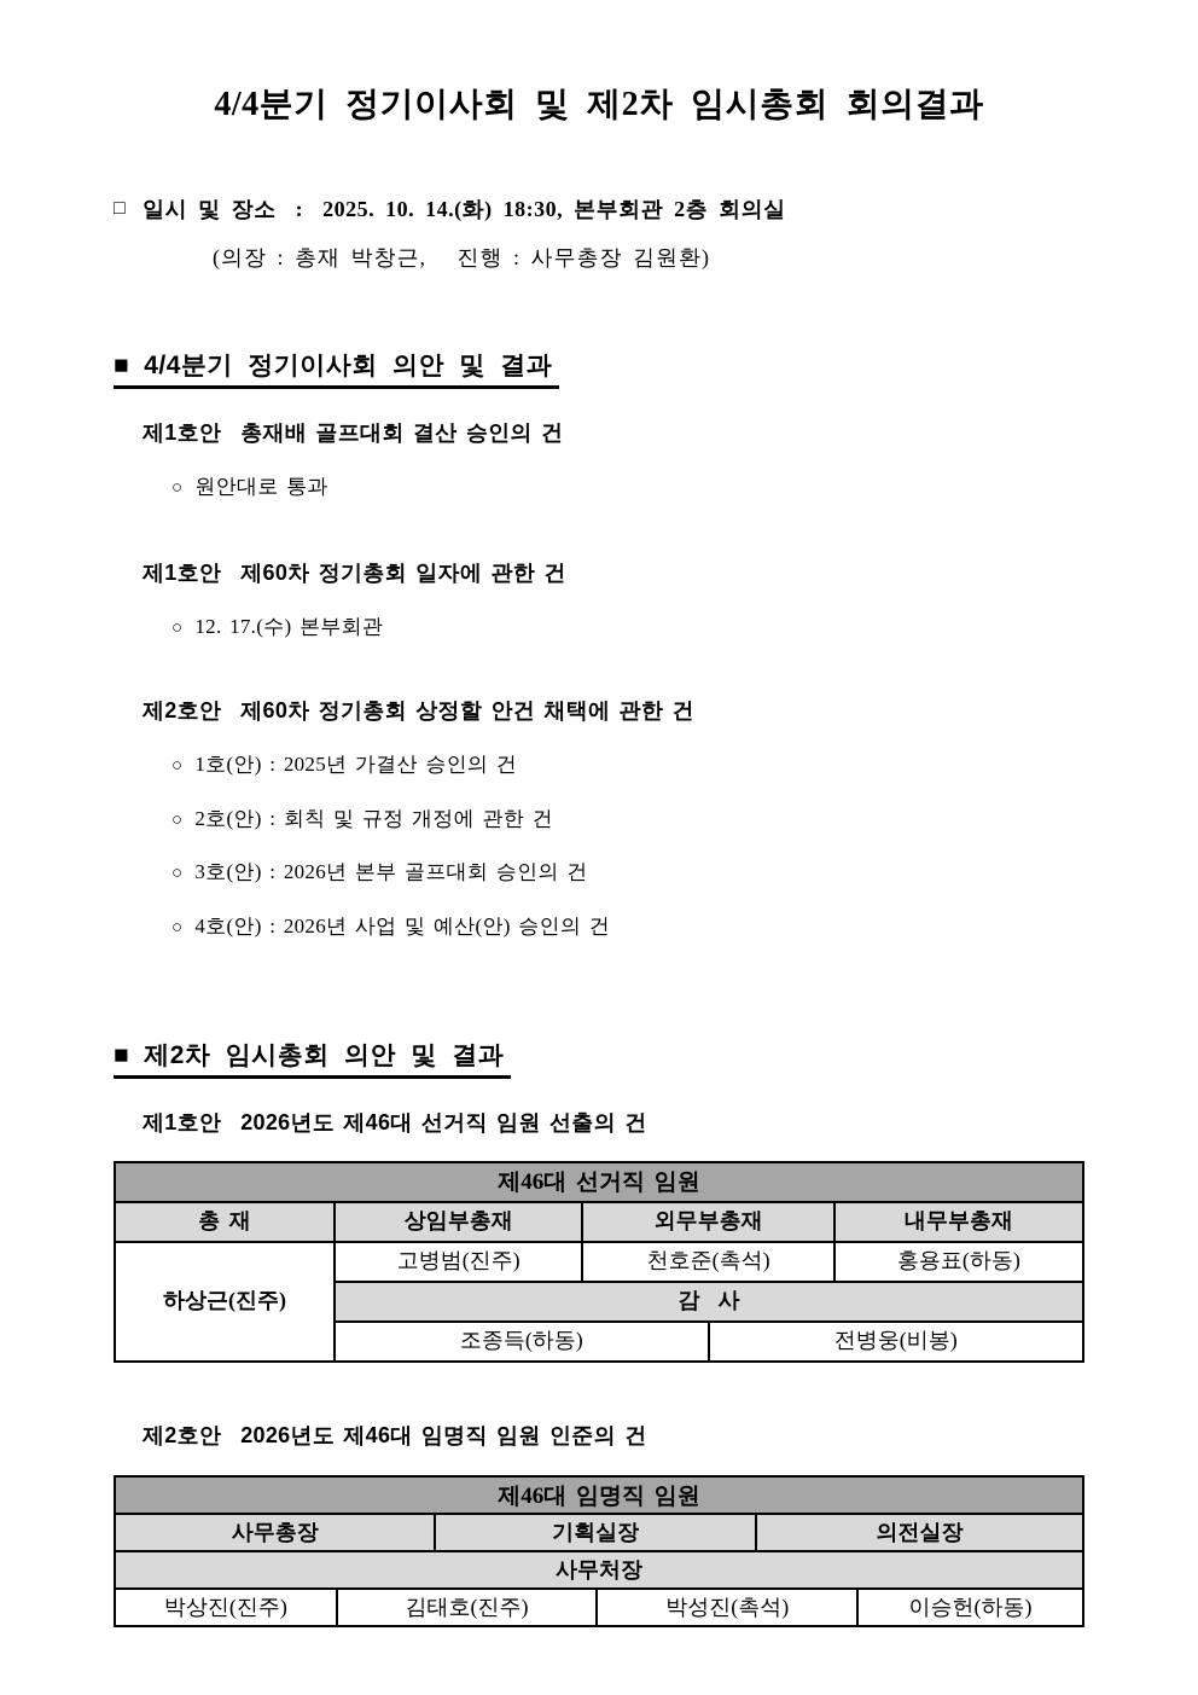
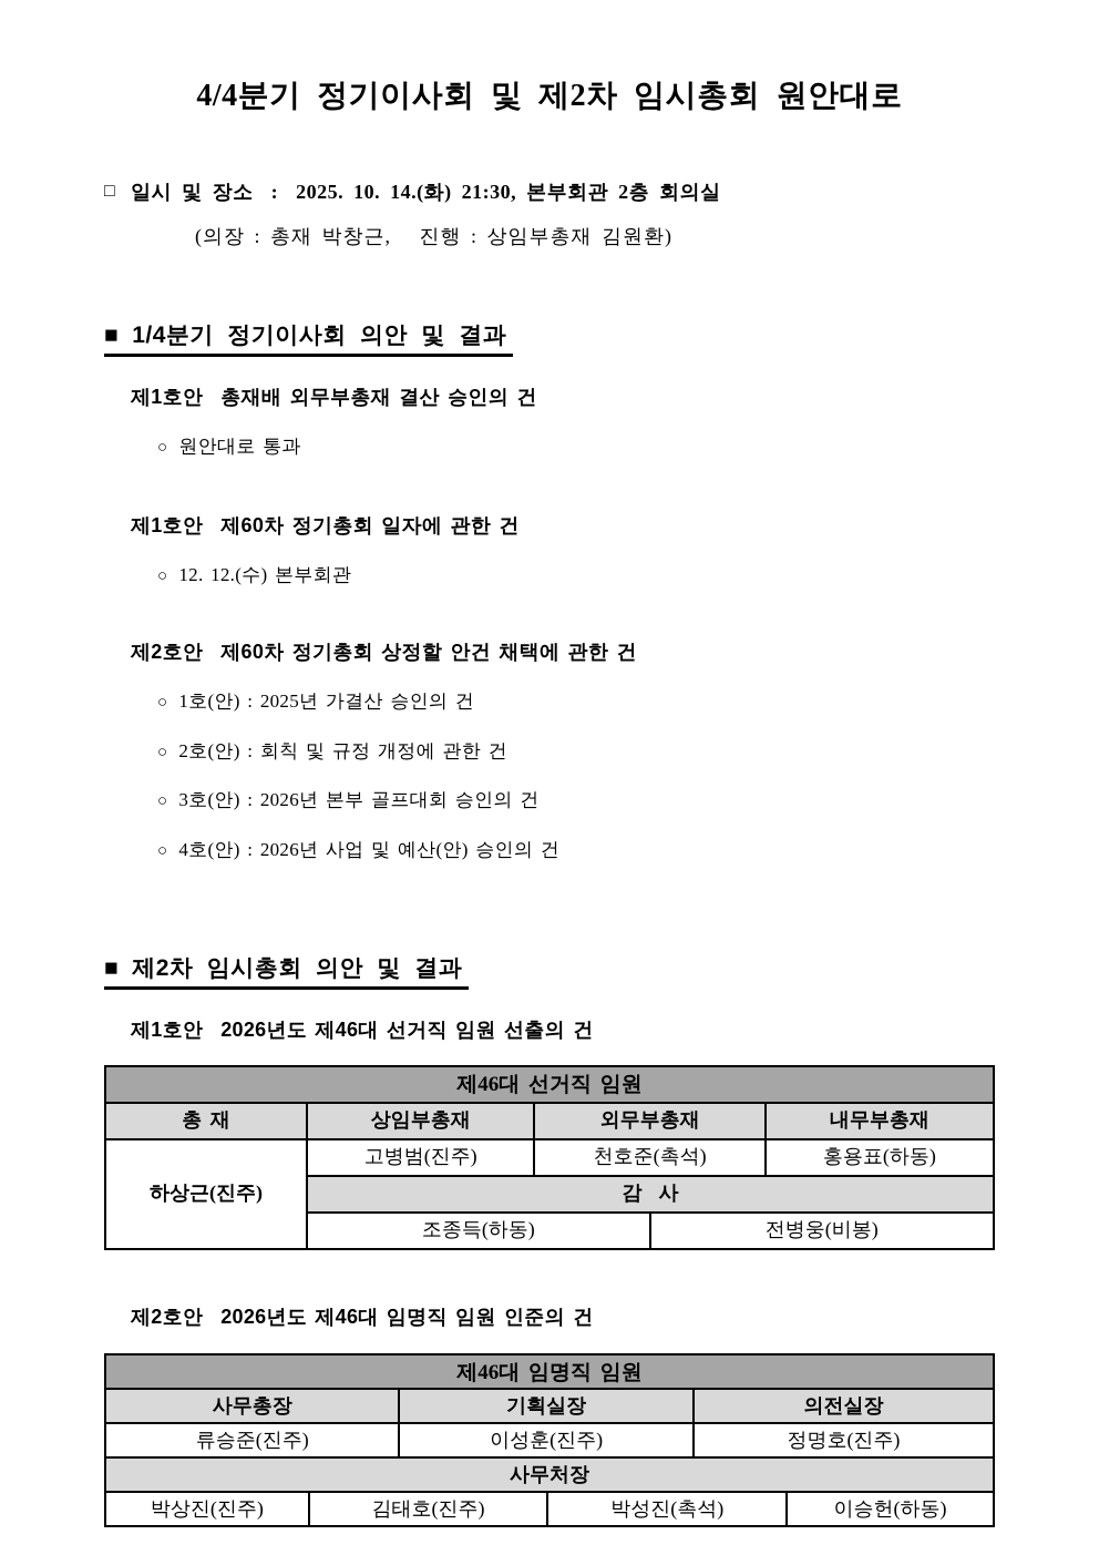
- 4/4분기 정기이사회 및 제2차 임시총회 회의결과
+ 4/4분기 정기이사회 및 제2차 임시총회 원안대로
  □
  일시 및 장소
  :
- 2025. 10. 14.(화) 18:30, 본부회관 2층 회의실
+ 2025. 10. 14.(화) 21:30, 본부회관 2층 회의실
- (의장 : 총재 박창근, 진행 : 사무총장 김원환)
+ (의장 : 총재 박창근, 진행 : 상임부총재 김원환)
- ■ 4/4분기 정기이사회 의안 및 결과
+ ■ 1/4분기 정기이사회 의안 및 결과
- 제1호안 총재배 골프대회 결산 승인의 건
+ 제1호안 총재배 외무부총재 결산 승인의 건
  ○
  원안대로 통과
  제1호안 제60차 정기총회 일자에 관한 건
  ○
- 12. 17.(수) 본부회관
+ 12. 12.(수) 본부회관
  제2호안 제60차 정기총회 상정할 안건 채택에 관한 건
  ○
  1호(안) : 2025년 가결산 승인의 건
  ○
  2호(안) : 회칙 및 규정 개정에 관한 건
  ○
  3호(안) : 2026년 본부 골프대회 승인의 건
  ○
  4호(안) : 2026년 사업 및 예산(안) 승인의 건
  ■ 제2차 임시총회 의안 및 결과
  제1호안 2026년도 제46대 선거직 임원 선출의 건
  제46대 선거직 임원
  총 재	상임부총재	외무부총재	내무부총재
  하상근(진주)	고병범(진주)	천호준(촉석)	홍용표(하동)
  감 사
  조종득(하동)	전병웅(비봉)
  제2호안 2026년도 제46대 임명직 임원 인준의 건
  제46대 임명직 임원
  사무총장	기획실장	의전실장
+ 류승준(진주)	이성훈(진주)	정명호(진주)
  사무처장
  박상진(진주)	김태호(진주)	박성진(촉석)	이승헌(하동)
